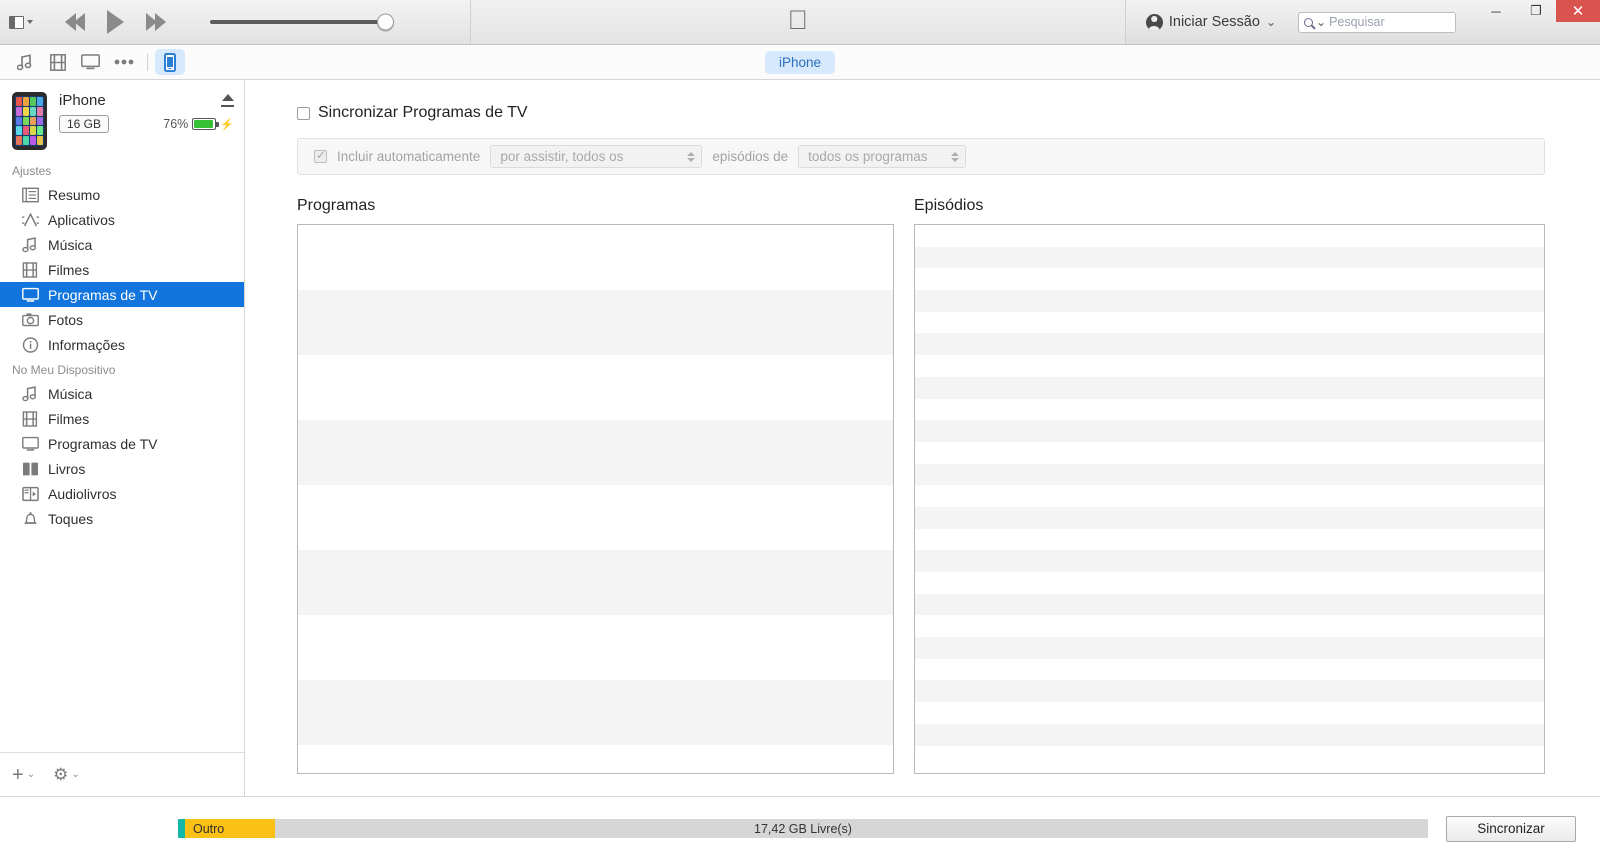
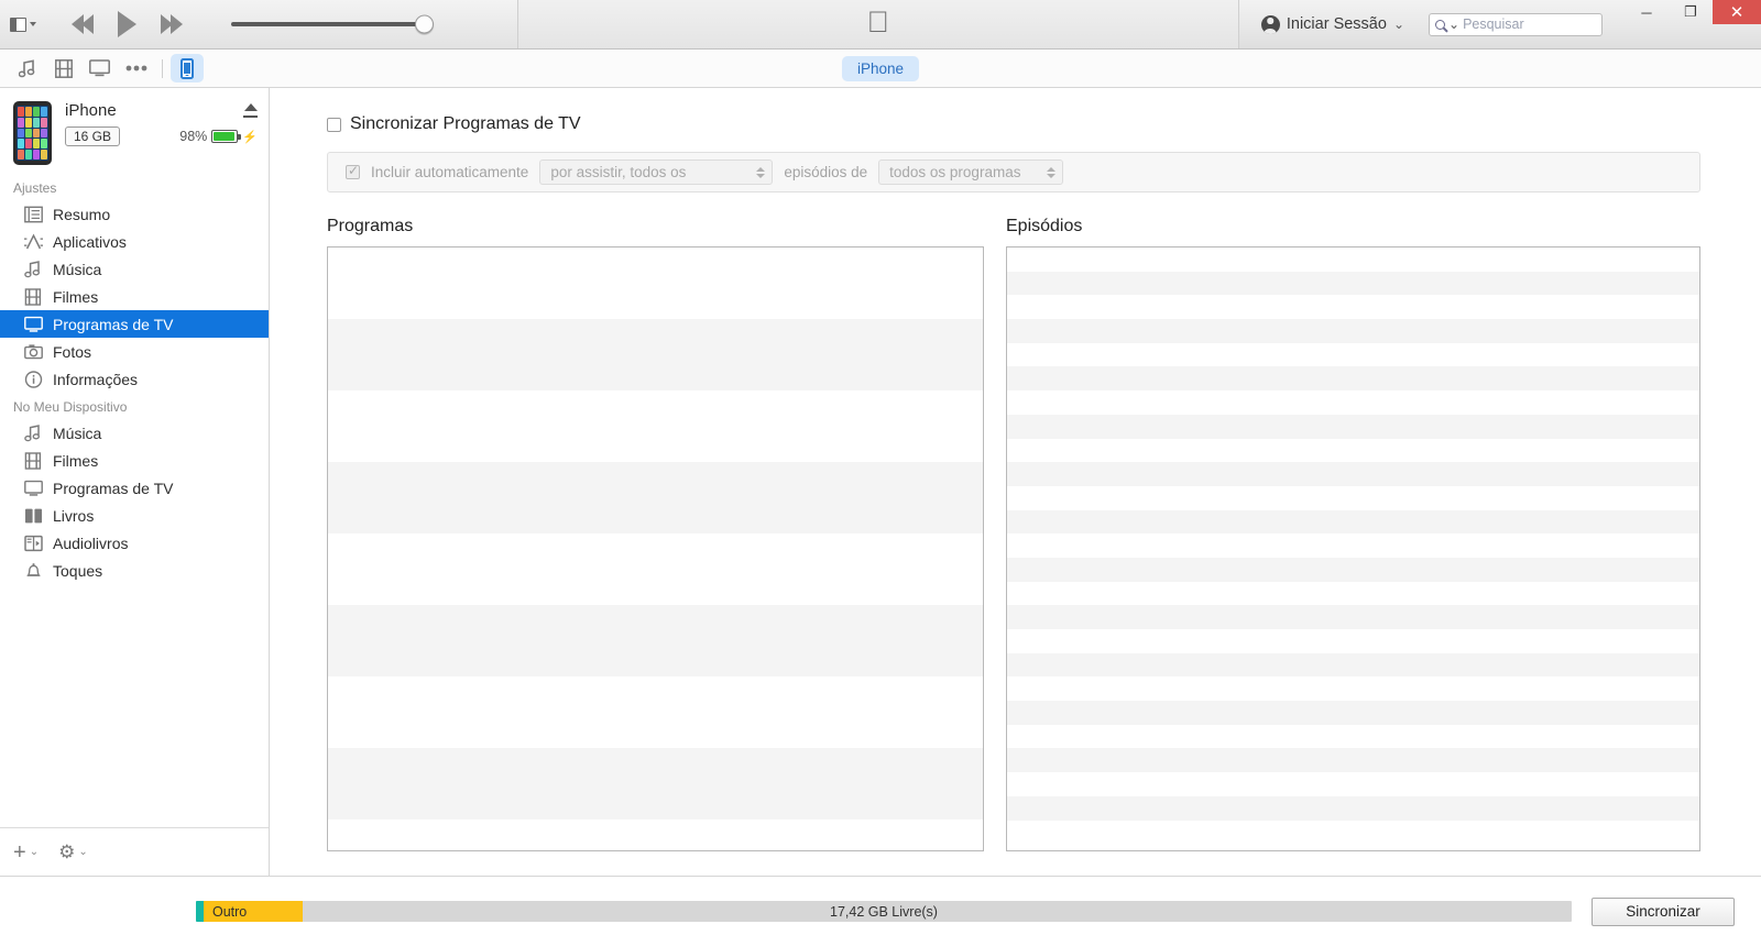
  
  Iniciar Sessão
  ⌄
  ⌄
  Pesquisar
  ─
  ❐
  ✕
  iPhone
  iPhone
  16 GB
- 76%
+ 98%
  ⚡
  Ajustes
  Resumo
  Aplicativos
  Música
  Filmes
  Programas de TV
  Fotos
  Informações
  No Meu Dispositivo
  Música
  Filmes
  Programas de TV
  Livros
  Audiolivros
  Toques
  +
  ⌄
  ⚙
  ⌄
  Sincronizar Programas de TV
  Incluir automaticamente
  por assistir, todos os
  episódios de
  todos os programas
  Programas
  Episódios
  Outro
  17,42 GB Livre(s)
  Sincronizar
